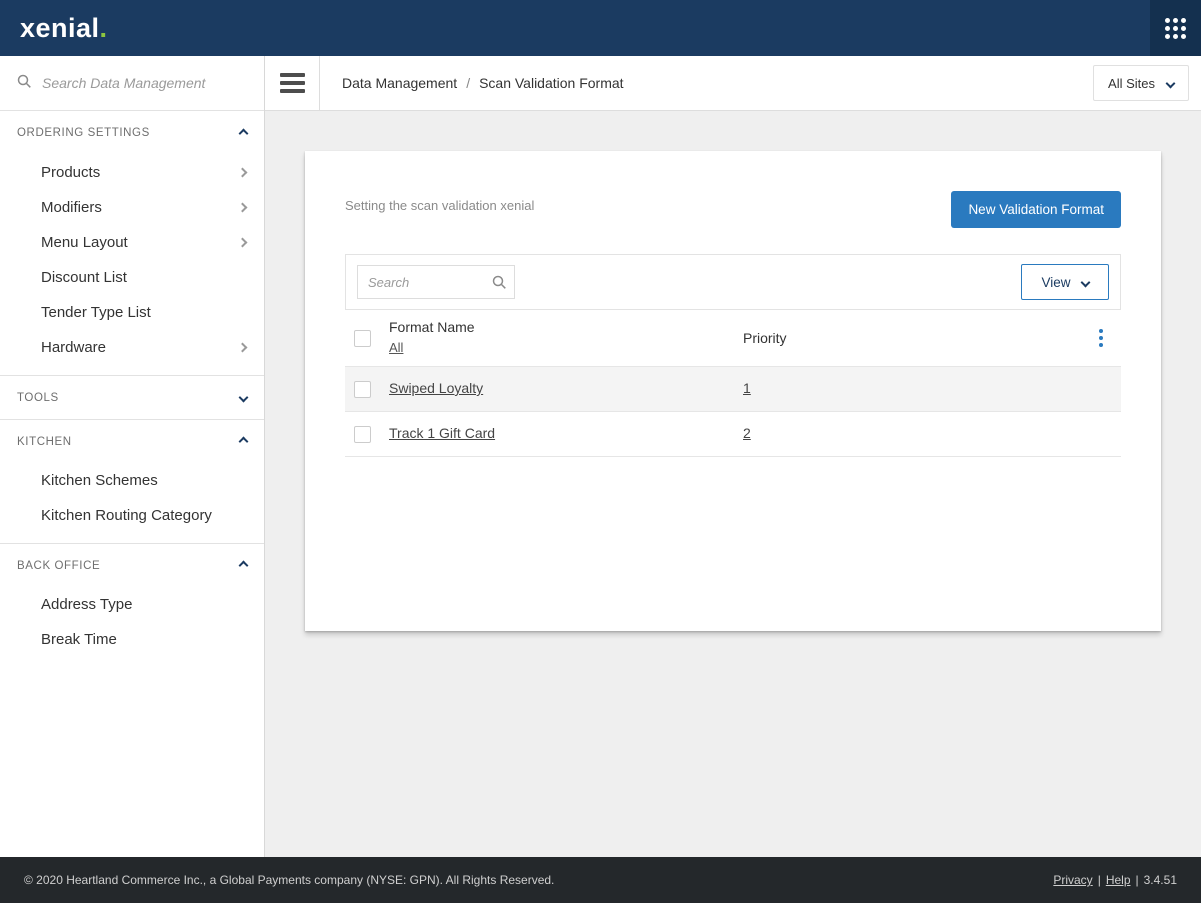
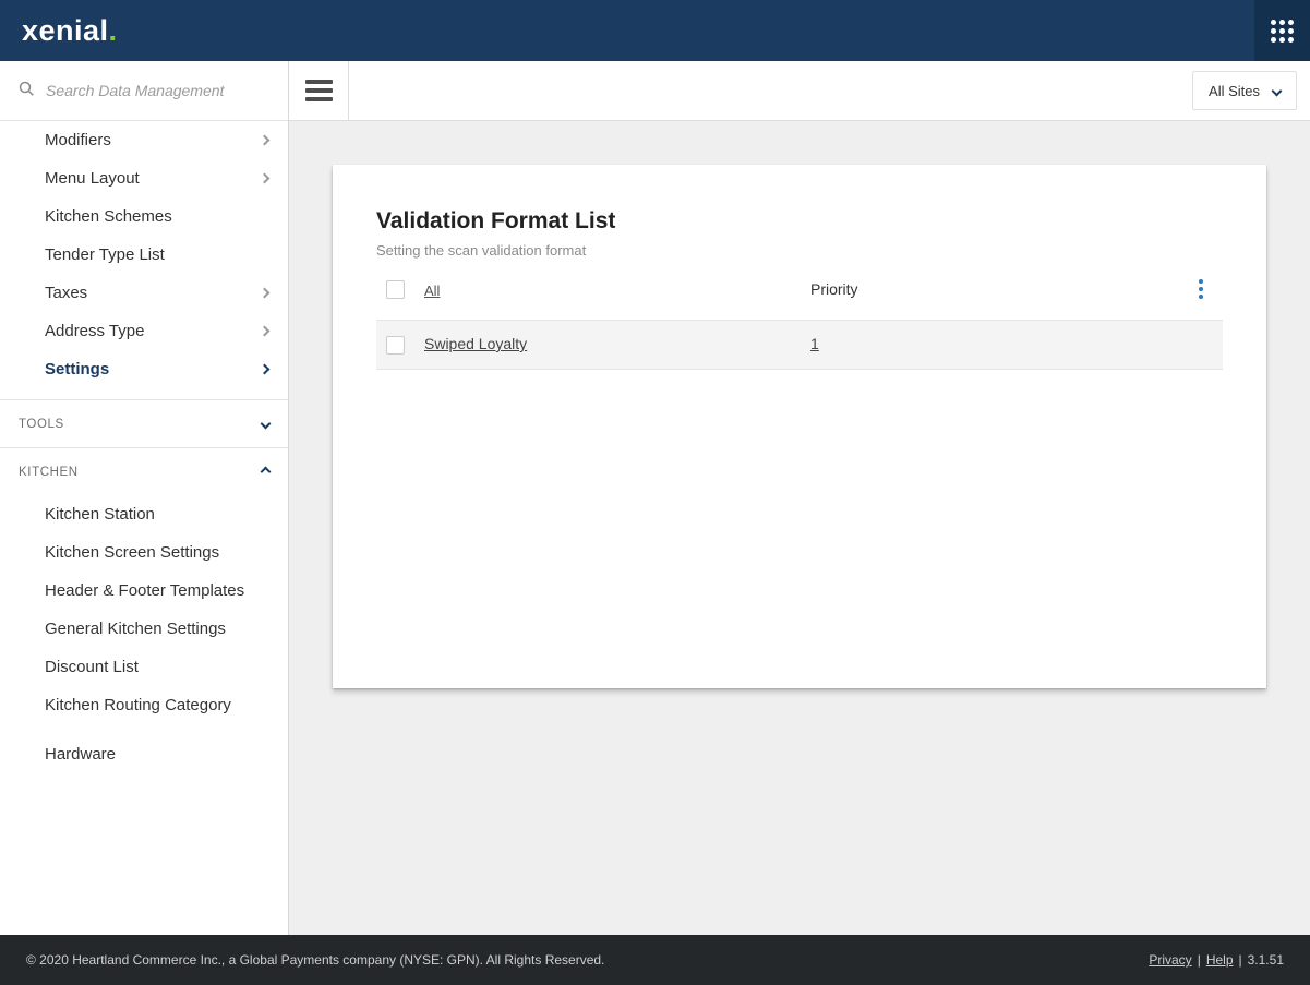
  xenial
  .
  Search Data Management
- ORDERING SETTINGS
- Products
  Modifiers
  Menu Layout
- Discount List
+ Kitchen Schemes
  Tender Type List
+ Taxes
- Hardware
+ Address Type
+ Settings
  TOOLS
  KITCHEN
+ Kitchen Station
+ Kitchen Screen Settings
+ Header & Footer Templates
+ General Kitchen Settings
- Kitchen Schemes
+ Discount List
  Kitchen Routing Category
- BACK OFFICE
- Address Type
+ Hardware
- Break Time
- Data Management
- /
- Scan Validation Format
  All Sites
+ Validation Format List
- Setting the scan validation xenial
+ Setting the scan validation format
- New Validation Format
- Search
- View
- Format Name
  All
  Priority
  Swiped Loyalty
  1
- Track 1 Gift Card
- 2
  © 2020 Heartland Commerce Inc., a Global Payments company (NYSE: GPN). All Rights Reserved.
  Privacy
  |
  Help
  |
- 3.4.51
+ 3.1.51
